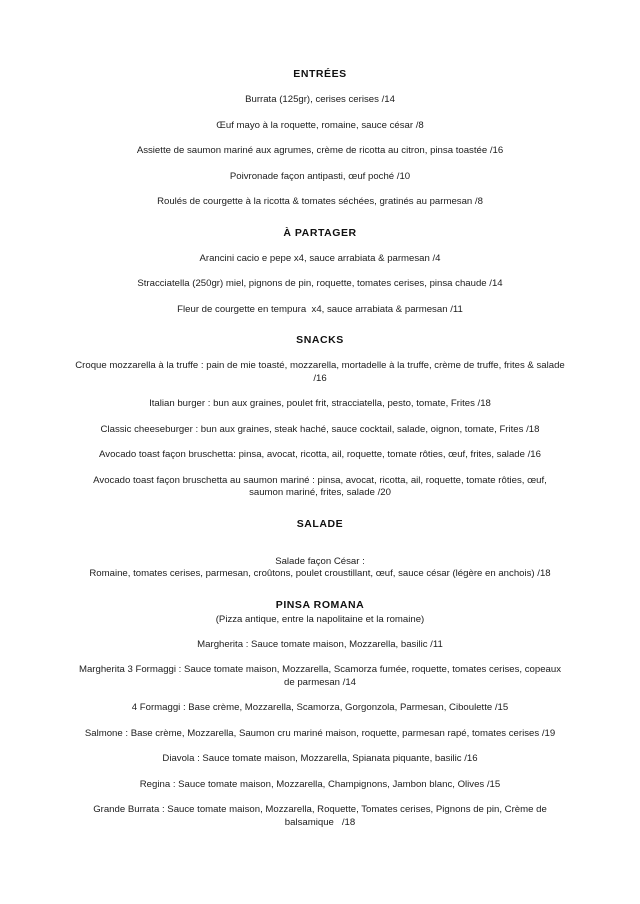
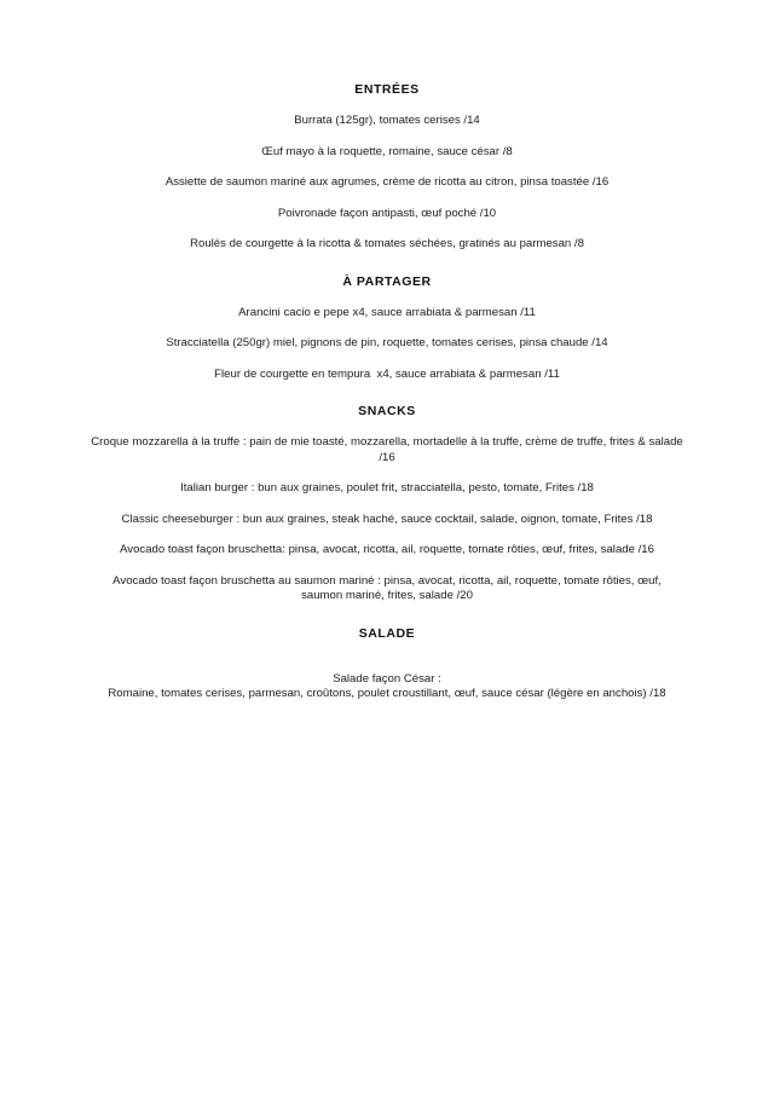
  ENTRÉES
- Burrata (125gr), cerises cerises /14
+ Burrata (125gr), tomates cerises /14
  Œuf mayo à la roquette, romaine, sauce césar /8
  Assiette de saumon mariné aux agrumes, crème de ricotta au citron, pinsa toastée /16
  Poivronade façon antipasti, œuf poché /10
  Roulés de courgette à la ricotta & tomates séchées, gratinés au parmesan /8
  À PARTAGER
- Arancini cacio e pepe x4, sauce arrabiata & parmesan /4
+ Arancini cacio e pepe x4, sauce arrabiata & parmesan /11
  Stracciatella (250gr) miel, pignons de pin, roquette, tomates cerises, pinsa chaude /14
  Fleur de courgette en tempura x4, sauce arrabiata & parmesan /11
  SNACKS
  Croque mozzarella à la truffe : pain de mie toasté, mozzarella, mortadelle à la truffe, crème de truffe, frites & salade /16
  Italian burger : bun aux graines, poulet frit, stracciatella, pesto, tomate, Frites /18
  Classic cheeseburger : bun aux graines, steak haché, sauce cocktail, salade, oignon, tomate, Frites /18
  Avocado toast façon bruschetta: pinsa, avocat, ricotta, ail, roquette, tomate rôties, œuf, frites, salade /16
  Avocado toast façon bruschetta au saumon mariné : pinsa, avocat, ricotta, ail, roquette, tomate rôties, œuf, saumon mariné, frites, salade /20
  SALADE
  Salade façon César :
  Romaine, tomates cerises, parmesan, croûtons, poulet croustillant, œuf, sauce césar (légère en anchois) /18
- PINSA ROMANA
- (Pizza antique, entre la napolitaine et la romaine)
- Margherita : Sauce tomate maison, Mozzarella, basilic /11
- Margherita 3 Formaggi : Sauce tomate maison, Mozzarella, Scamorza fumée, roquette, tomates cerises, copeaux de parmesan /14
- 4 Formaggi : Base crème, Mozzarella, Scamorza, Gorgonzola, Parmesan, Ciboulette /15
- Salmone : Base crème, Mozzarella, Saumon cru mariné maison, roquette, parmesan rapé, tomates cerises /19
- Diavola : Sauce tomate maison, Mozzarella, Spianata piquante, basilic /16
- Regina : Sauce tomate maison, Mozzarella, Champignons, Jambon blanc, Olives /15
- Grande Burrata : Sauce tomate maison, Mozzarella, Roquette, Tomates cerises, Pignons de pin, Crème de balsamique /18
